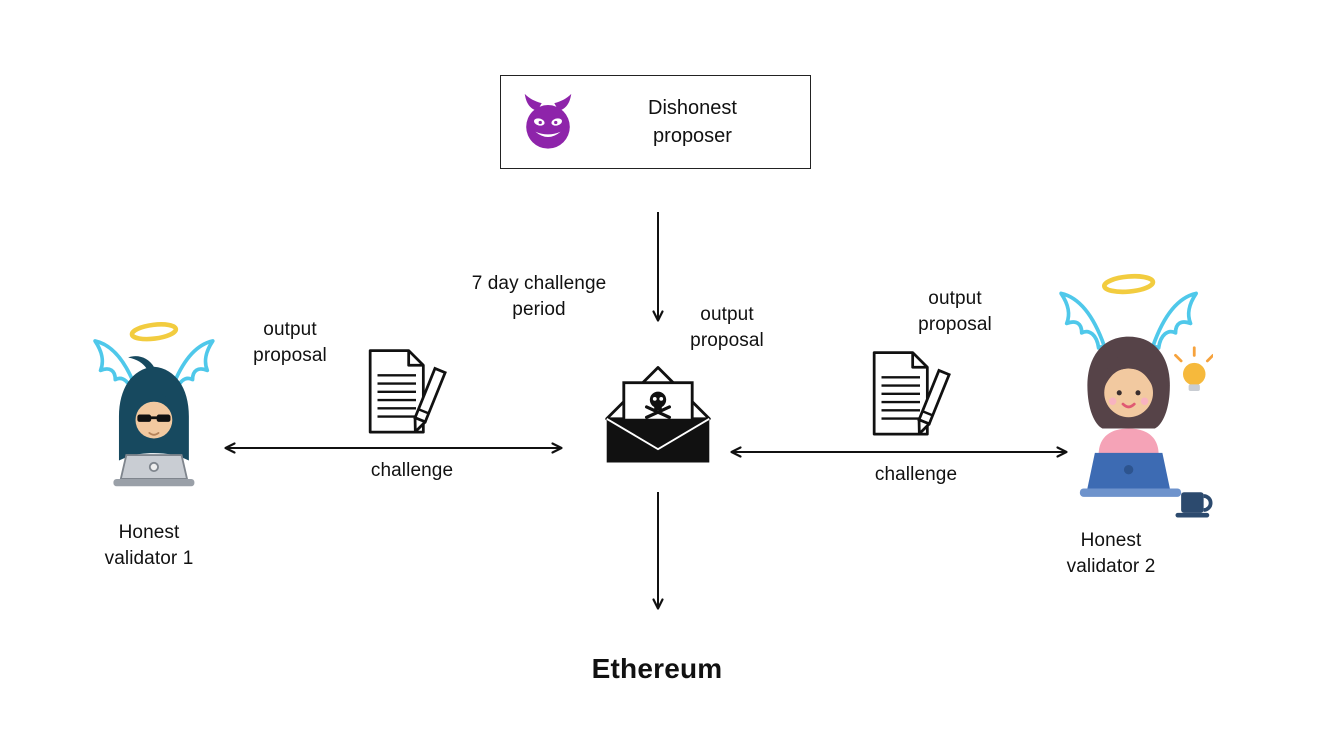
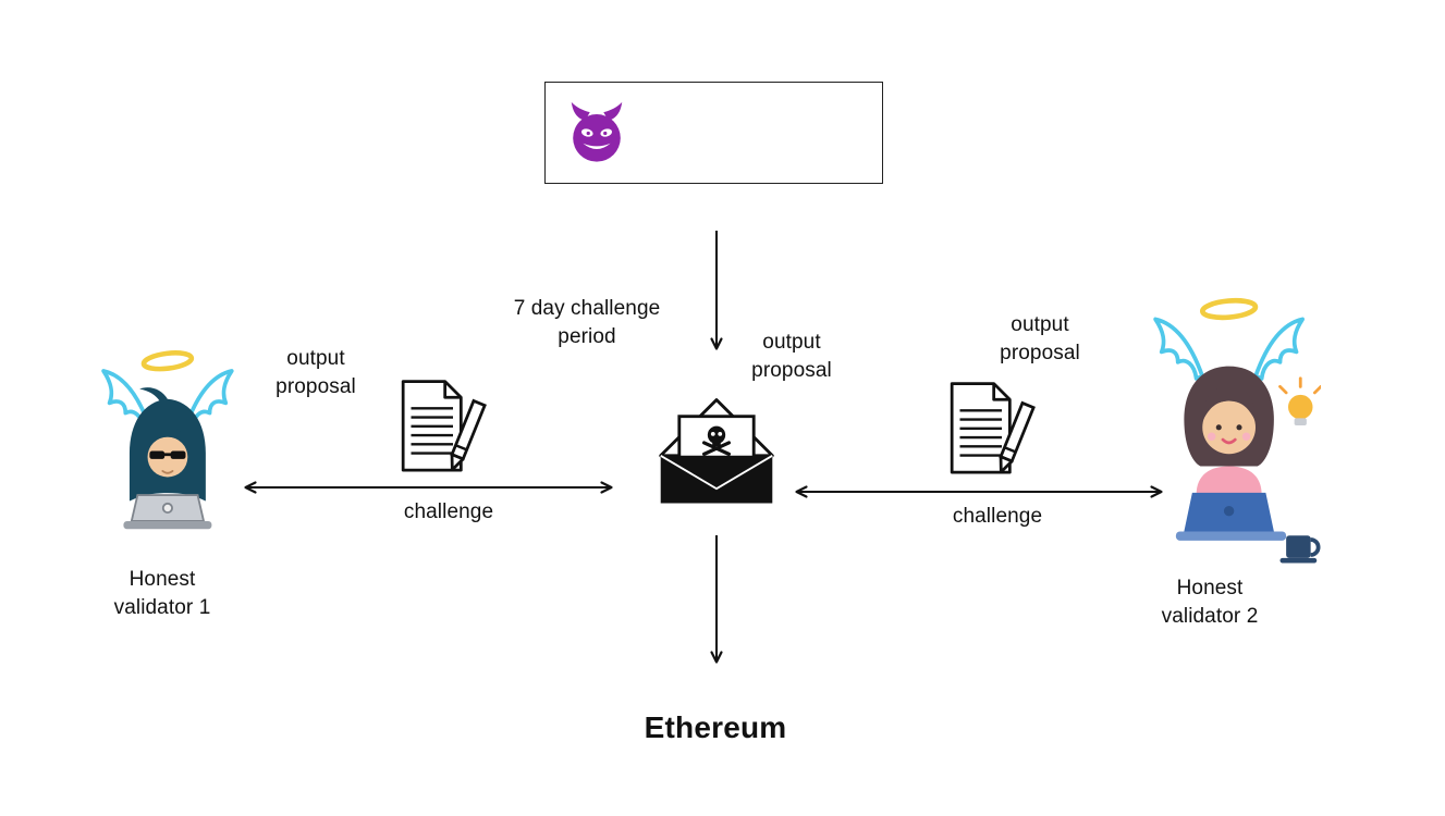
- Dishonest
- proposer
  7 day challenge
  period
  output
  proposal
  output
  proposal
  output
  proposal
  challenge
  challenge
  Honest
  validator 1
  Honest
  validator 2
  Ethereum
